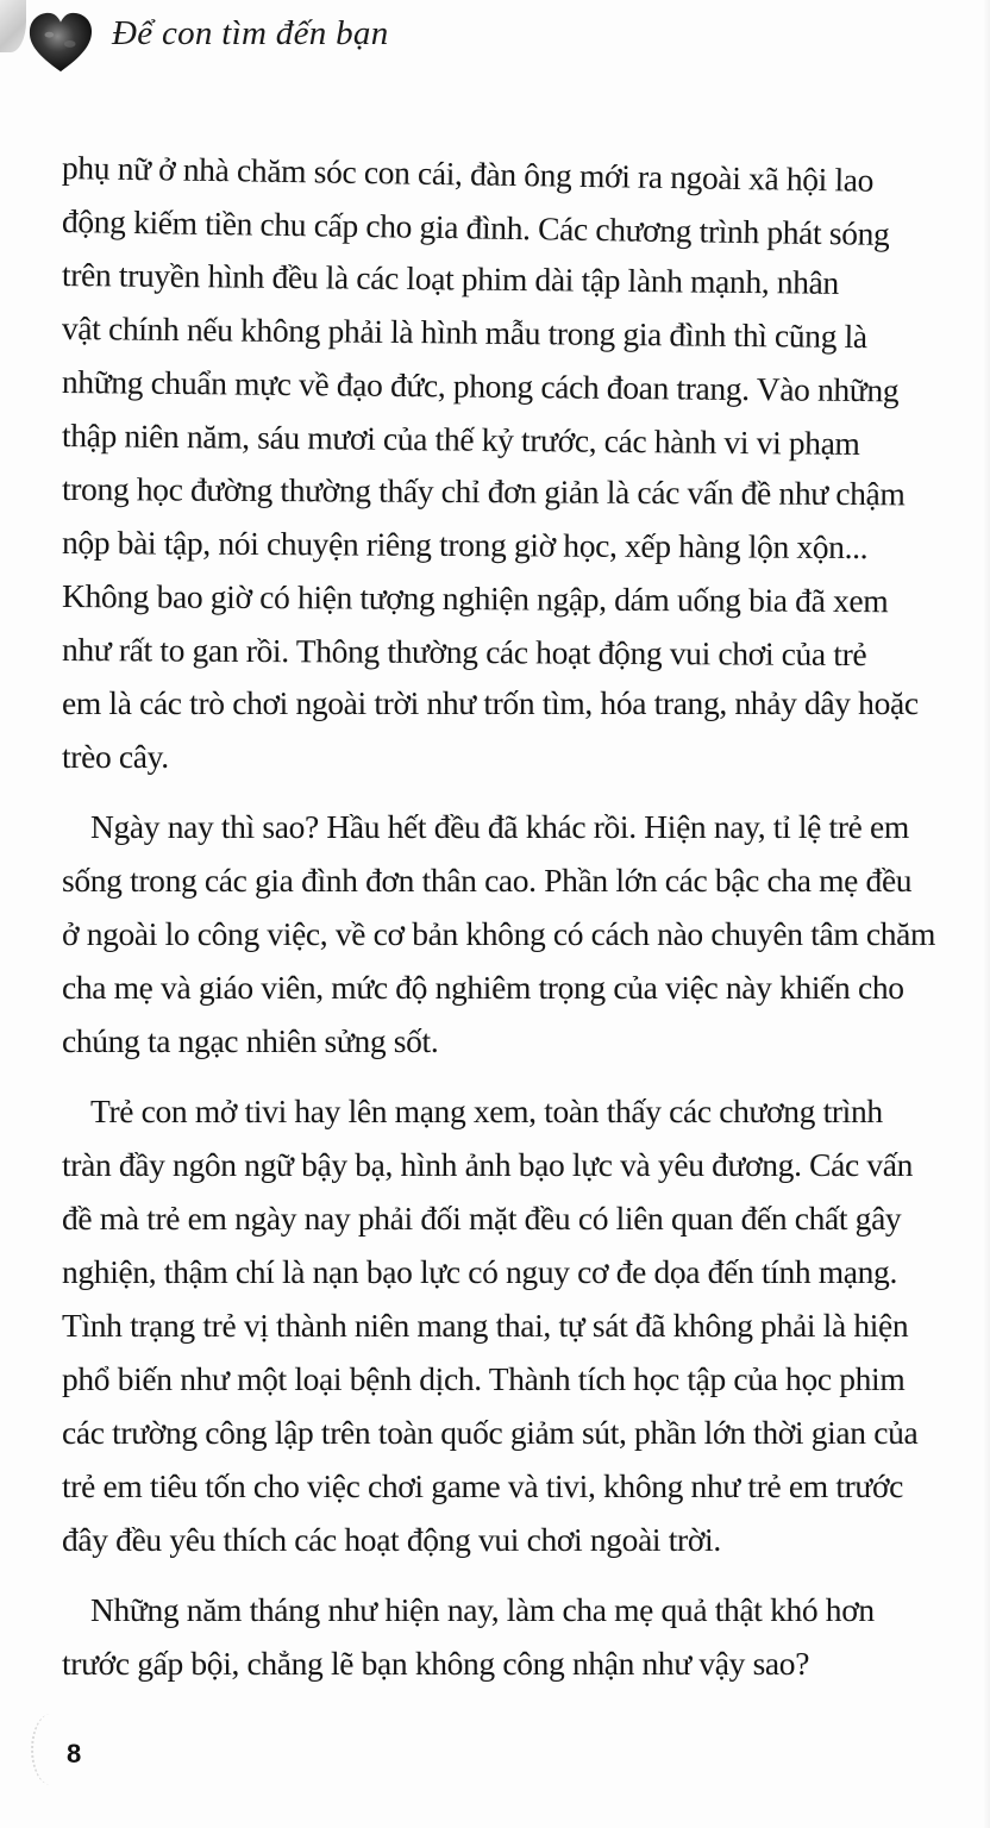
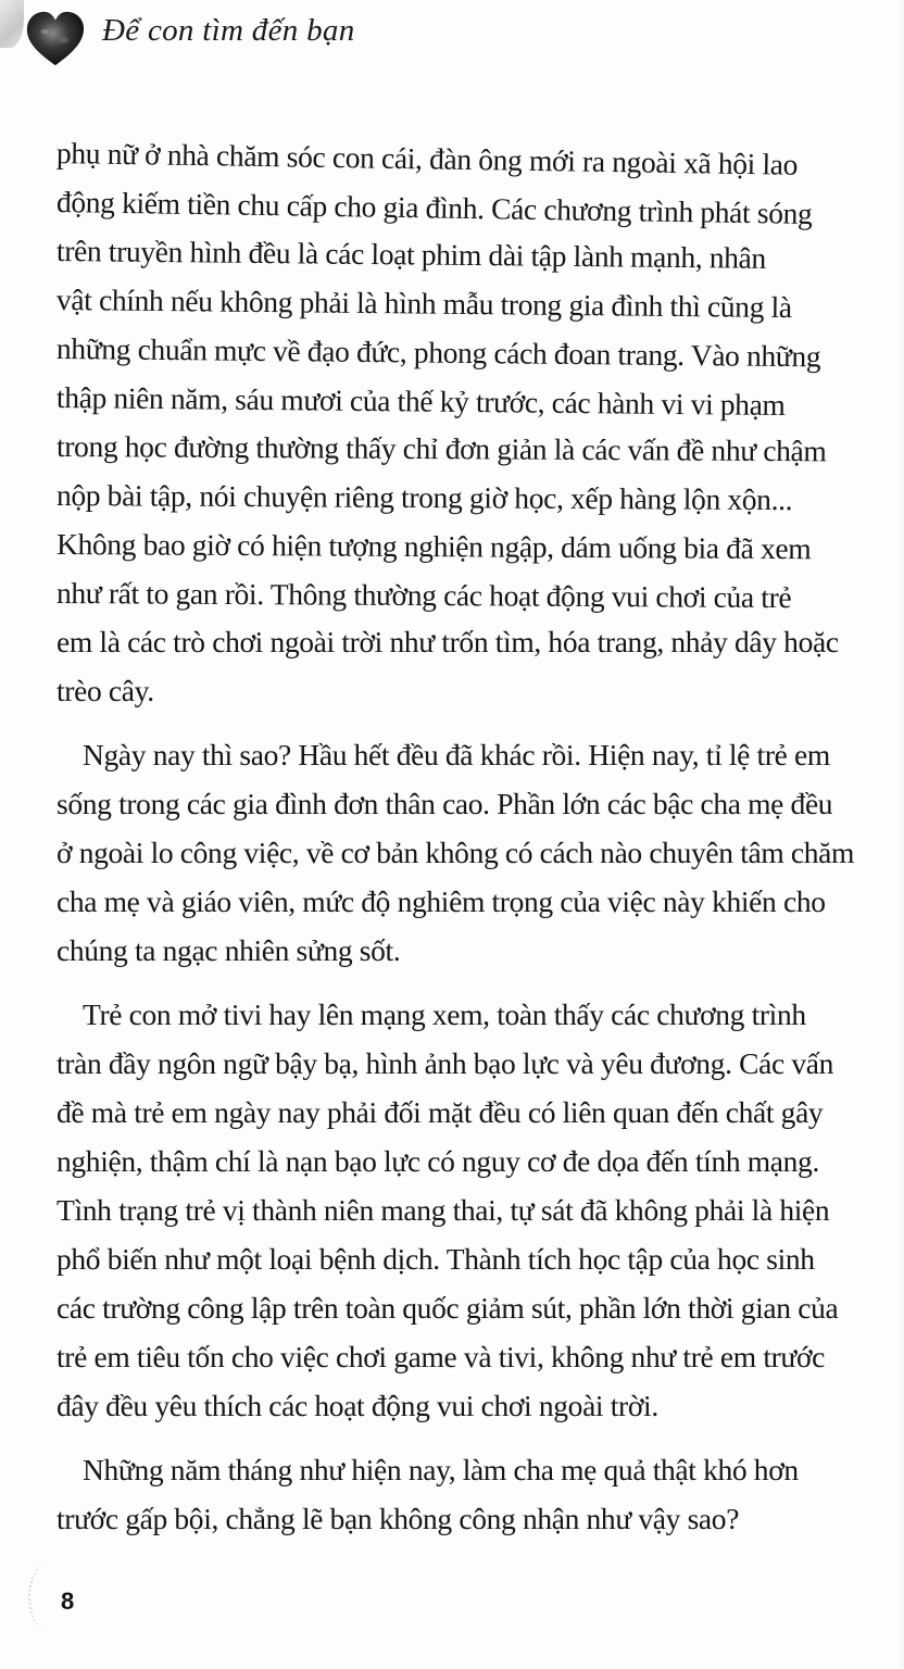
  Để con tìm đến bạn
  phụ nữ ở nhà chăm sóc con cái, đàn ông mới ra ngoài xã hội lao
  động kiếm tiền chu cấp cho gia đình. Các chương trình phát sóng
  trên truyền hình đều là các loạt phim dài tập lành mạnh, nhân
  vật chính nếu không phải là hình mẫu trong gia đình thì cũng là
  những chuẩn mực về đạo đức, phong cách đoan trang. Vào những
  thập niên năm, sáu mươi của thế kỷ trước, các hành vi vi phạm
  trong học đường thường thấy chỉ đơn giản là các vấn đề như chậm
  nộp bài tập, nói chuyện riêng trong giờ học, xếp hàng lộn xộn...
  Không bao giờ có hiện tượng nghiện ngập, dám uống bia đã xem
  như rất to gan rồi. Thông thường các hoạt động vui chơi của trẻ
  em là các trò chơi ngoài trời như trốn tìm, hóa trang, nhảy dây hoặc
  trèo cây.
  Ngày nay thì sao? Hầu hết đều đã khác rồi. Hiện nay, tỉ lệ trẻ em
  sống trong các gia đình đơn thân cao. Phần lớn các bậc cha mẹ đều
  ở ngoài lo công việc, về cơ bản không có cách nào chuyên tâm chăm
  cha mẹ và giáo viên, mức độ nghiêm trọng của việc này khiến cho
  chúng ta ngạc nhiên sửng sốt.
  Trẻ con mở tivi hay lên mạng xem, toàn thấy các chương trình
  tràn đầy ngôn ngữ bậy bạ, hình ảnh bạo lực và yêu đương. Các vấn
  đề mà trẻ em ngày nay phải đối mặt đều có liên quan đến chất gây
  nghiện, thậm chí là nạn bạo lực có nguy cơ đe dọa đến tính mạng.
  Tình trạng trẻ vị thành niên mang thai, tự sát đã không phải là hiện
- phổ biến như một loại bệnh dịch. Thành tích học tập của học phim
+ phổ biến như một loại bệnh dịch. Thành tích học tập của học sinh
  các trường công lập trên toàn quốc giảm sút, phần lớn thời gian của
  trẻ em tiêu tốn cho việc chơi game và tivi, không như trẻ em trước
  đây đều yêu thích các hoạt động vui chơi ngoài trời.
  Những năm tháng như hiện nay, làm cha mẹ quả thật khó hơn
  trước gấp bội, chẳng lẽ bạn không công nhận như vậy sao?
  8
